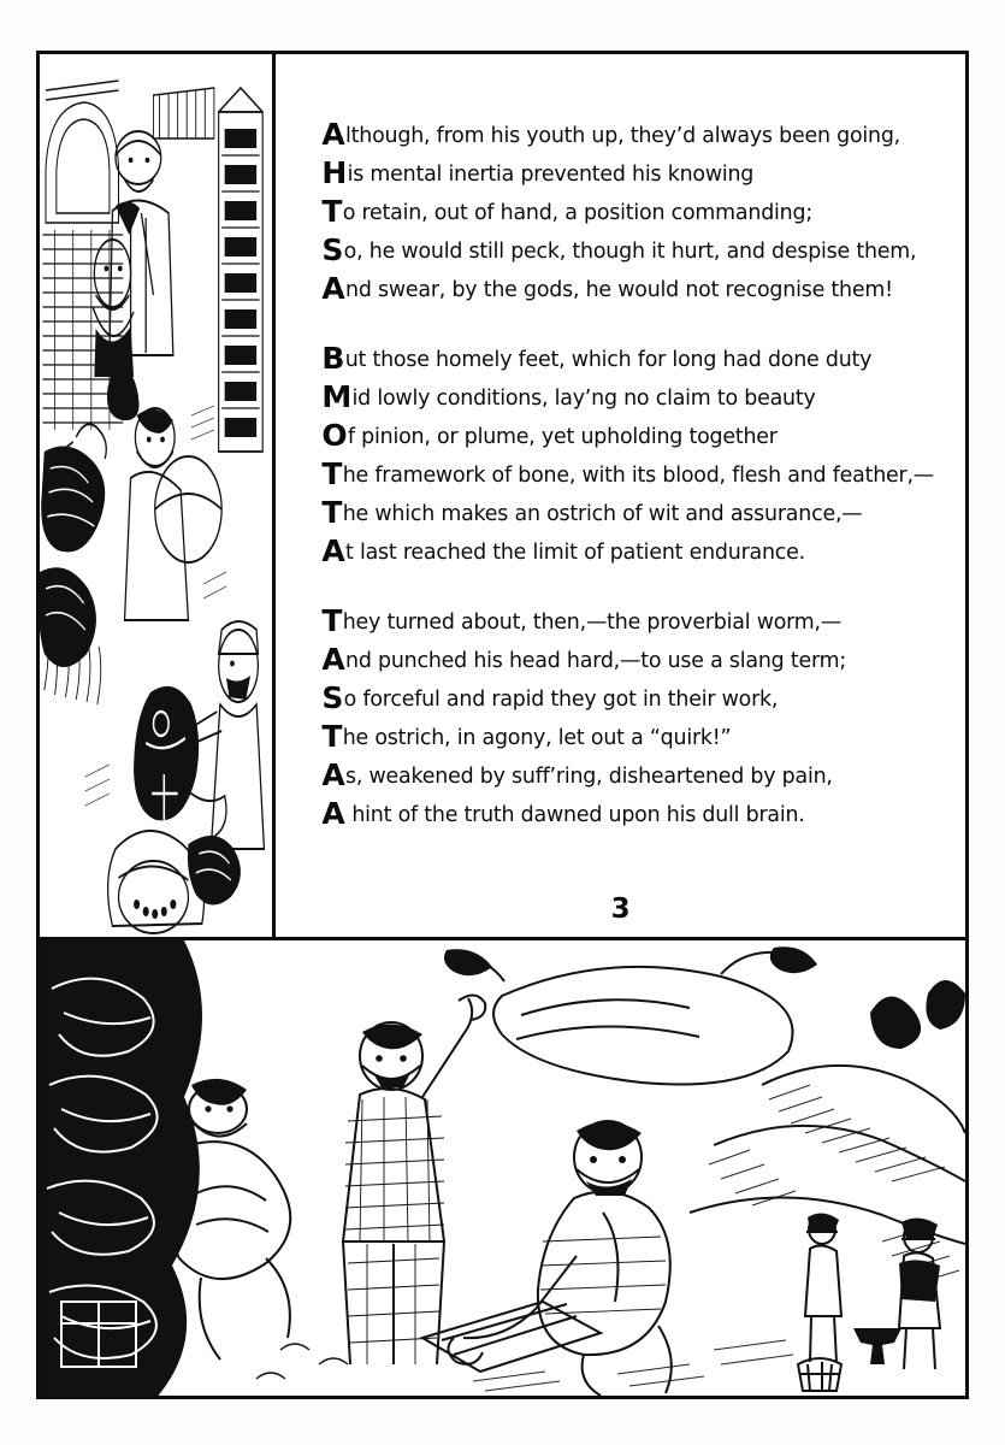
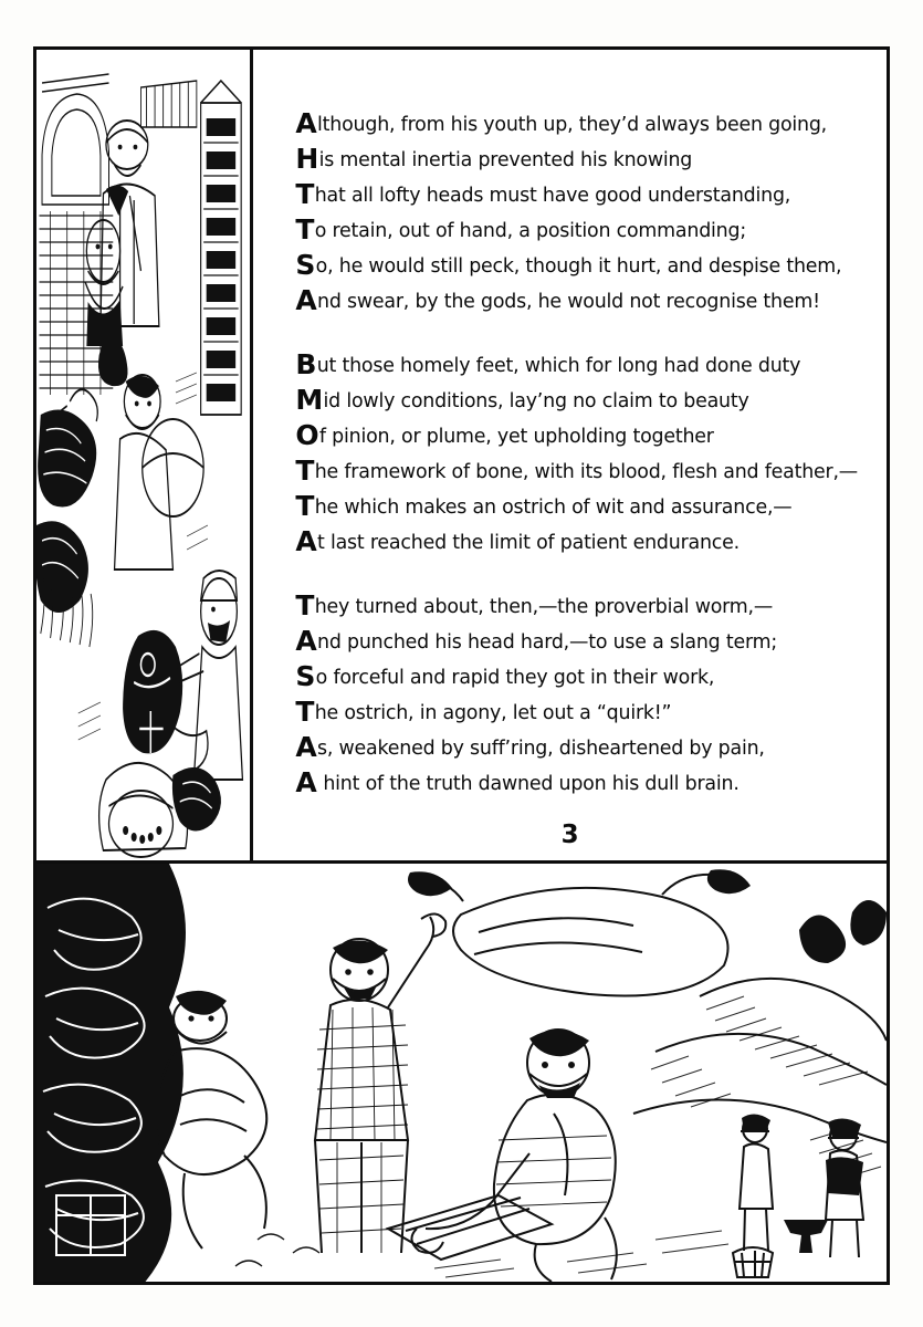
  Although, from his youth up, they’d always been going,
  His mental inertia prevented his knowing
+ That all lofty heads must have good understanding,
  To retain, out of hand, a position commanding;
  So, he would still peck, though it hurt, and despise them,
  And swear, by the gods, he would not recognise them!
  But those homely feet, which for long had done duty
  Mid lowly conditions, lay’ng no claim to beauty
  Of pinion, or plume, yet upholding together
  The framework of bone, with its blood, flesh and feather,—
  The which makes an ostrich of wit and assurance,—
  At last reached the limit of patient endurance.
  They turned about, then,—the proverbial worm,—
  And punched his head hard,—to use a slang term;
  So forceful and rapid they got in their work,
  The ostrich, in agony, let out a “quirk!”
  As, weakened by suff’ring, disheartened by pain,
  A hint of the truth dawned upon his dull brain.
  3
